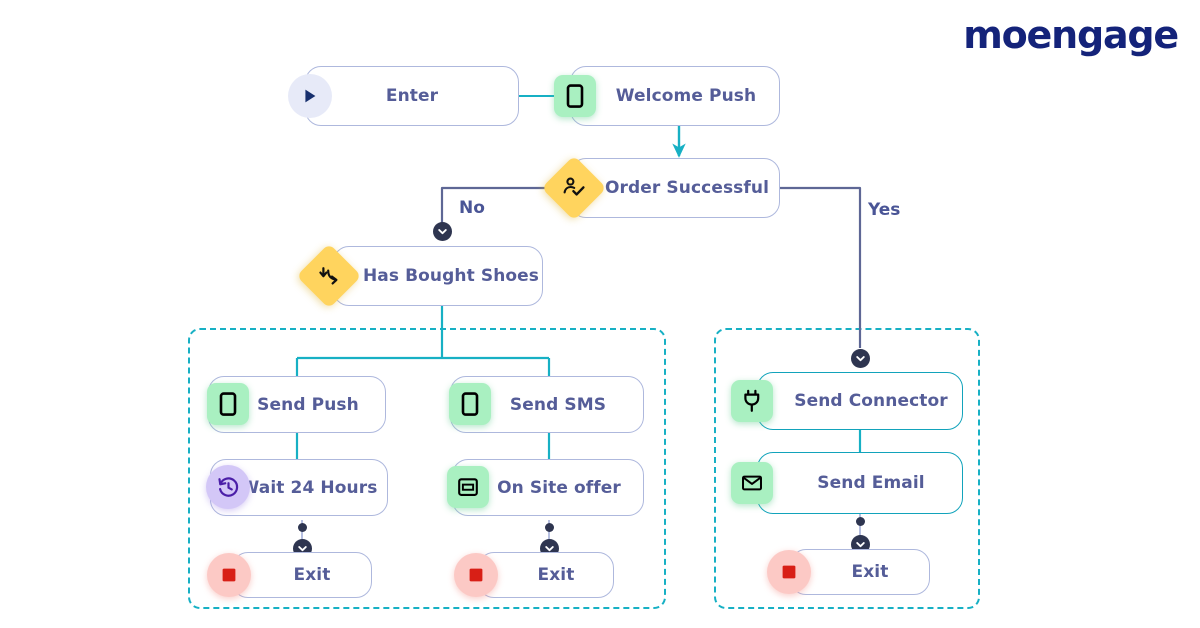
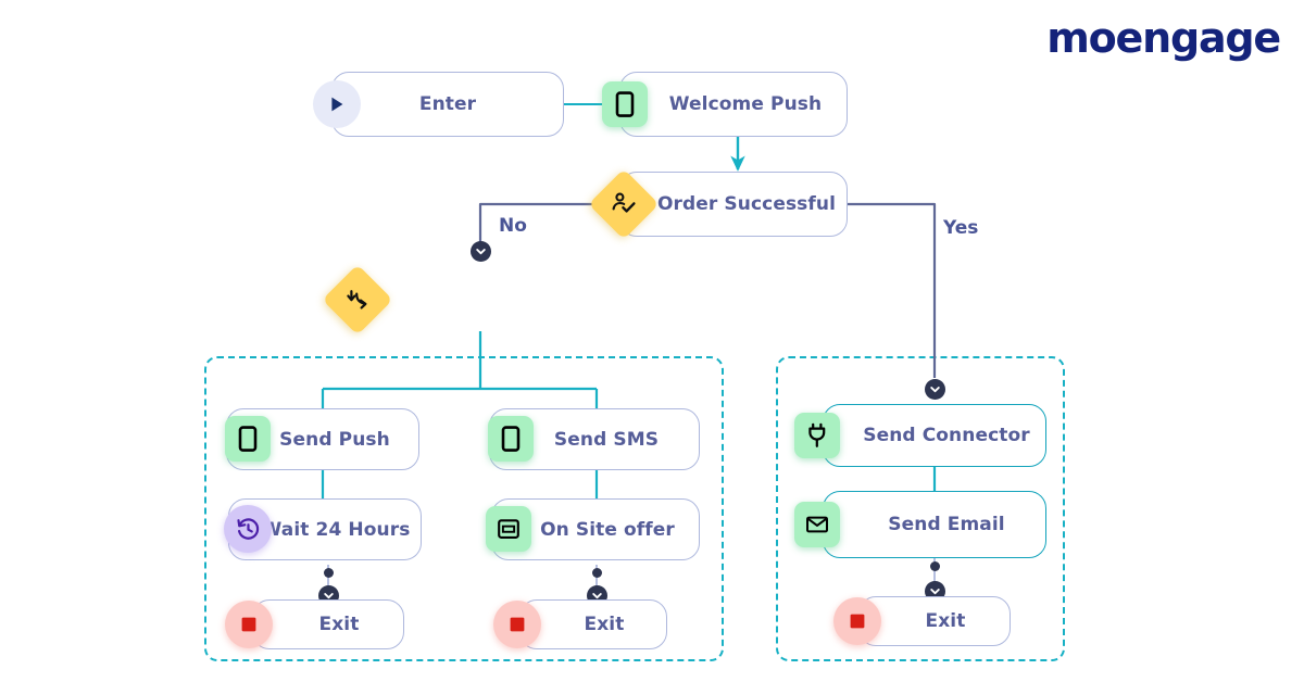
  moengage
  Enter
  Welcome Push
  Order Successful
  No
  Yes
- Has Bought Shoes
  Send Push
  Send SMS
  ait 24 Hours
  On Site offer
  Exit
  Exit
  Send Connector
  Send Email
  Exit
